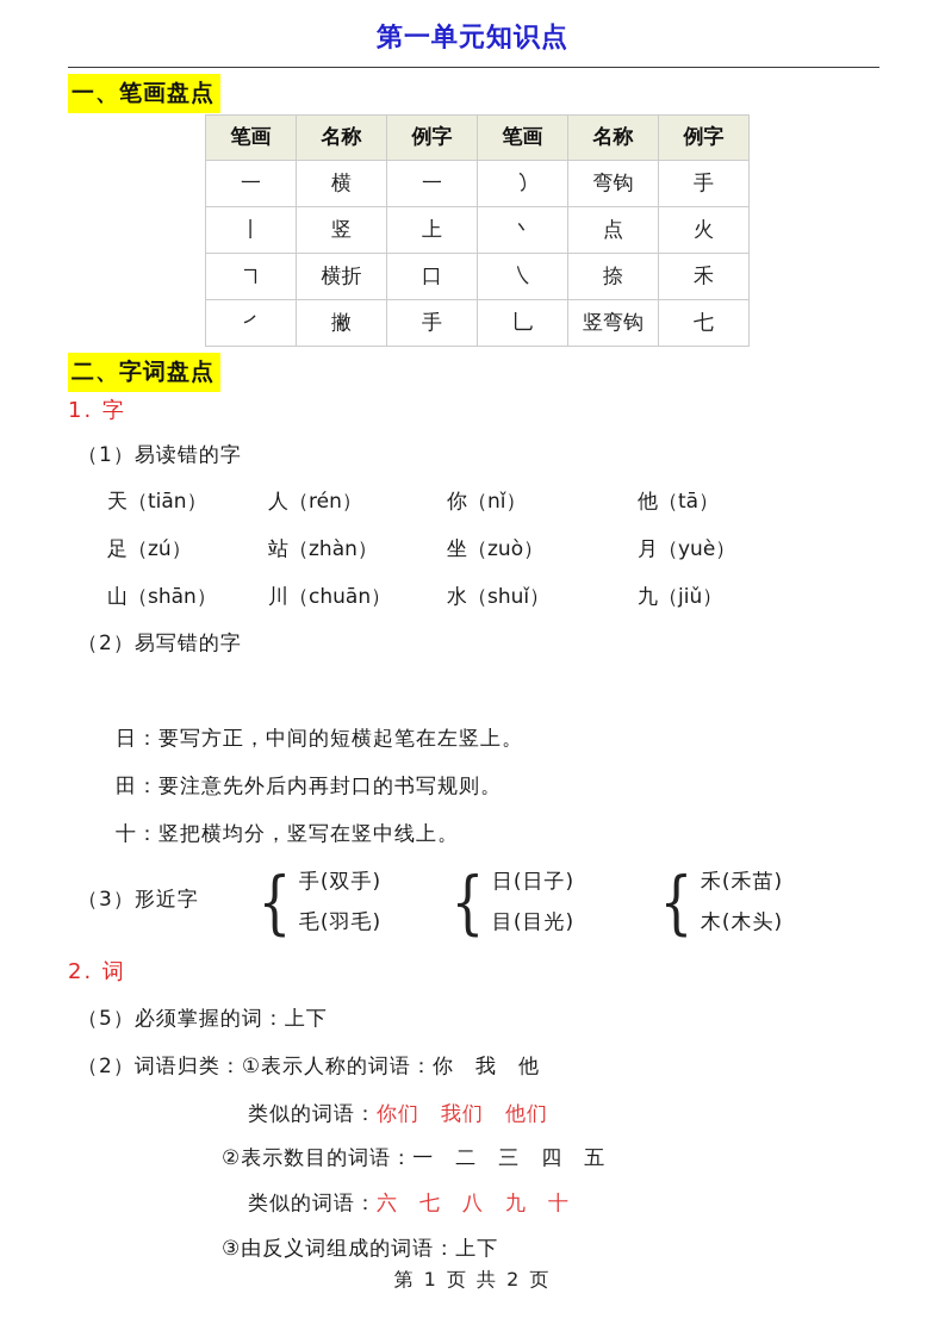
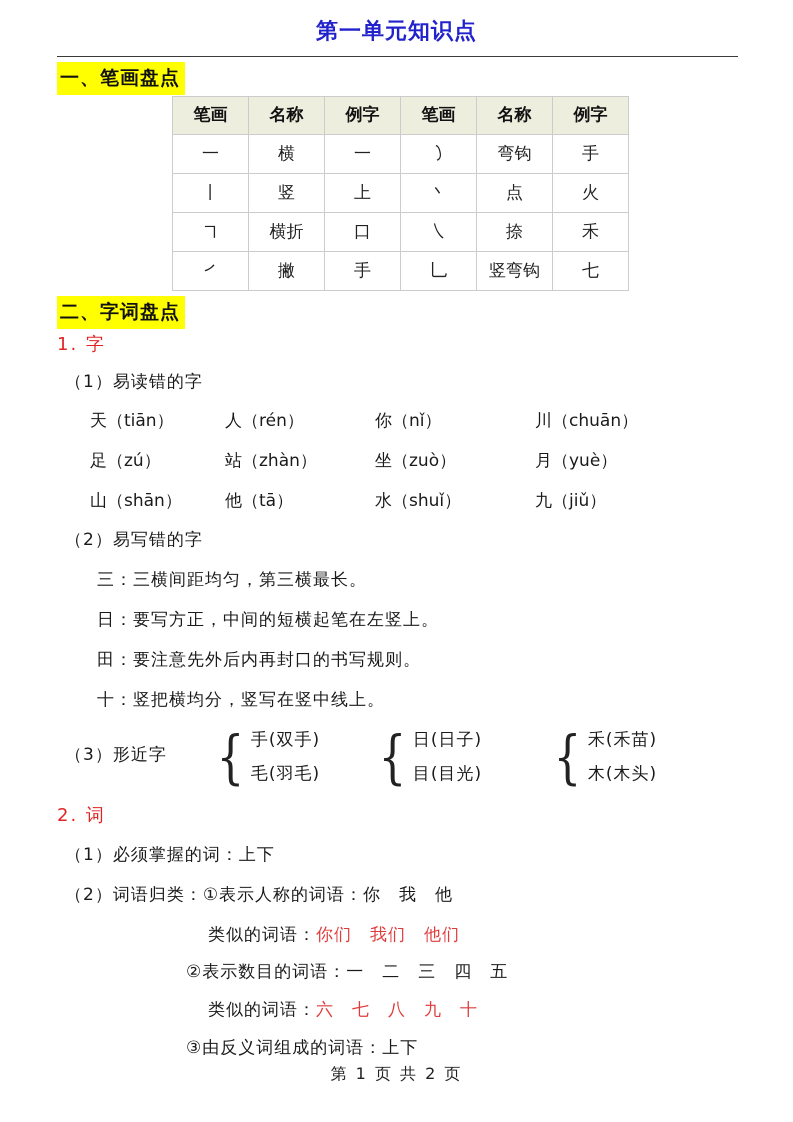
  第一单元知识点
  一、笔画盘点
  笔画	名称	例字	笔画	名称	例字
  一	横	一	㇁	弯钩	手
  丨	竖	上	丶	点	火
  ㇕	横折	口	㇏	捺	禾
  ㇒	撇	手	乚	竖弯钩	七
  二、字词盘点
  1. 字
  （1）易读错的字
  天（tiān）
  人（rén）
  你（nǐ）
- 他（tā）
+ 川（chuān）
  足（zú）
  站（zhàn）
  坐（zuò）
  月（yuè）
  山（shān）
- 川（chuān）
+ 他（tā）
  水（shuǐ）
  九（jiǔ）
  （2）易写错的字
+ 三：三横间距均匀，第三横最长。
  日：要写方正，中间的短横起笔在左竖上。
  田：要注意先外后内再封口的书写规则。
  十：竖把横均分，竖写在竖中线上。
  （3）形近字
  {
  手(双手)
  毛(羽毛)
  {
  日(日子)
  目(目光)
  {
  禾(禾苗)
  木(木头)
  2. 词
- （5）必须掌握的词：上下
+ （1）必须掌握的词：上下
  （2）词语归类：①表示人称的词语：你 我 他
  类似的词语：你们 我们 他们
  ②表示数目的词语：一 二 三 四 五
  类似的词语：六 七 八 九 十
  ③由反义词组成的词语：上下
  第 1 页 共 2 页
